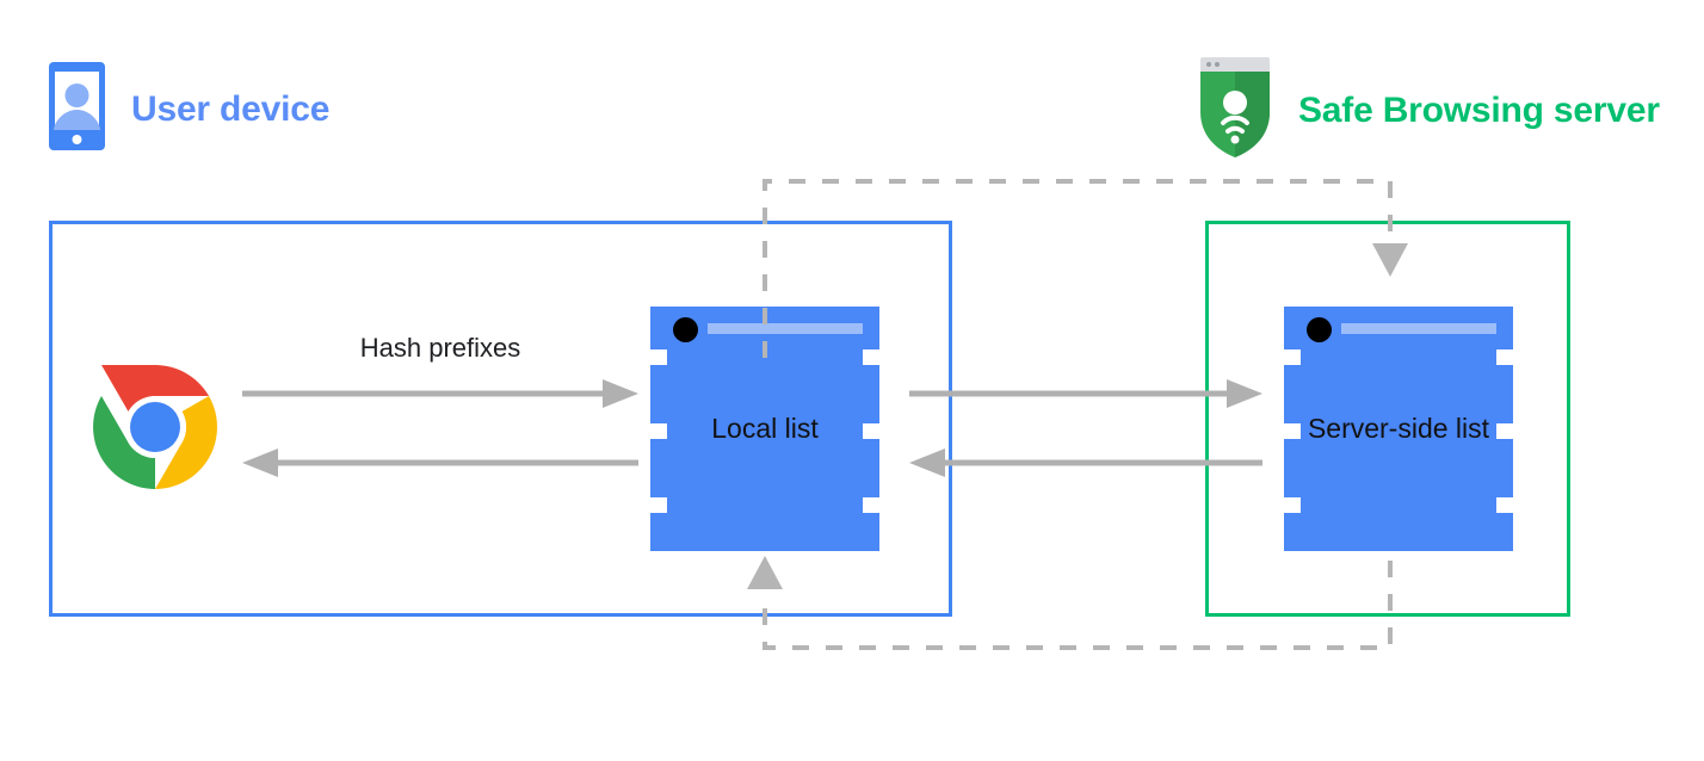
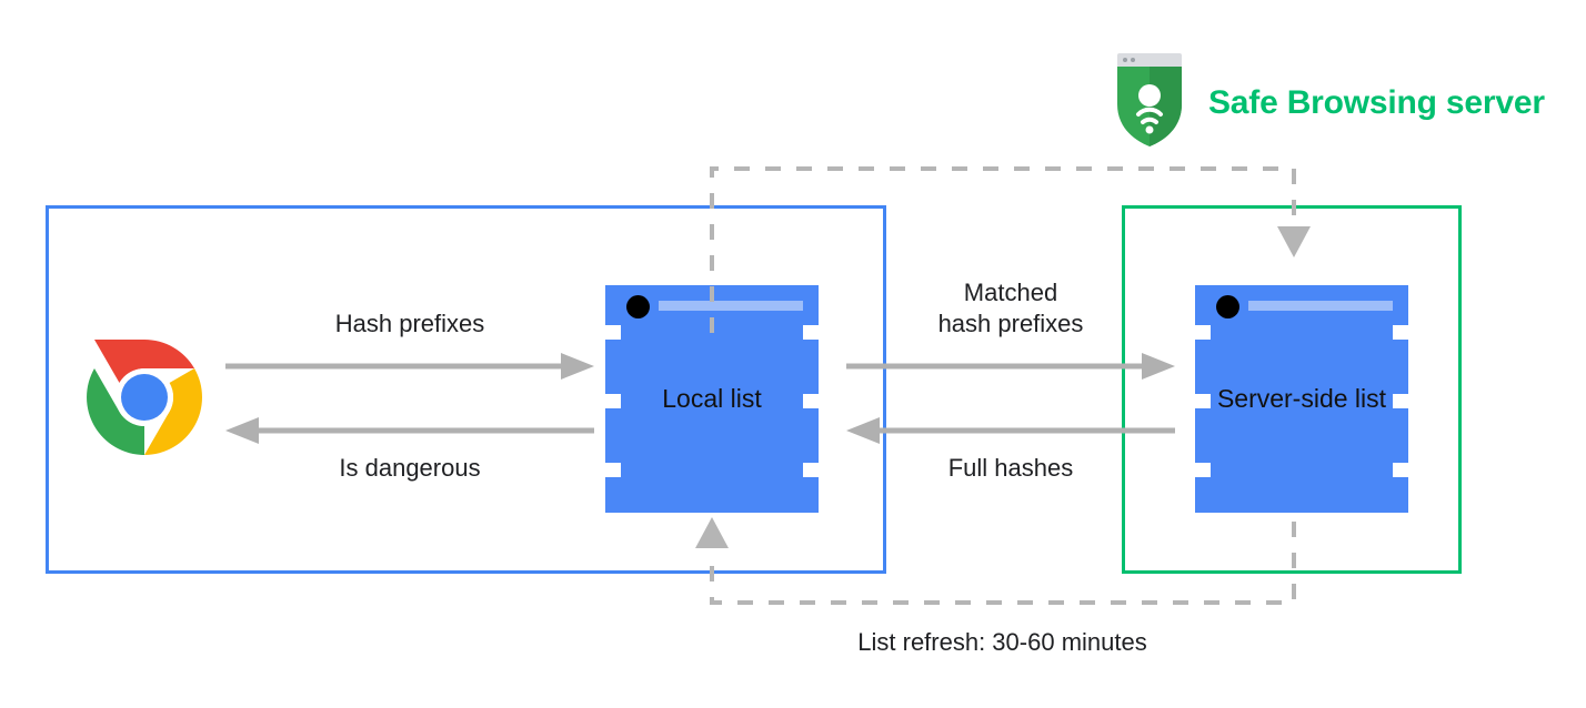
- User device
  Safe Browsing server
  Local list
  Server-side list
  Hash prefixes
+ Is dangerous
+ Matched
+ hash prefixes
+ Full hashes
+ List refresh: 30-60 minutes
